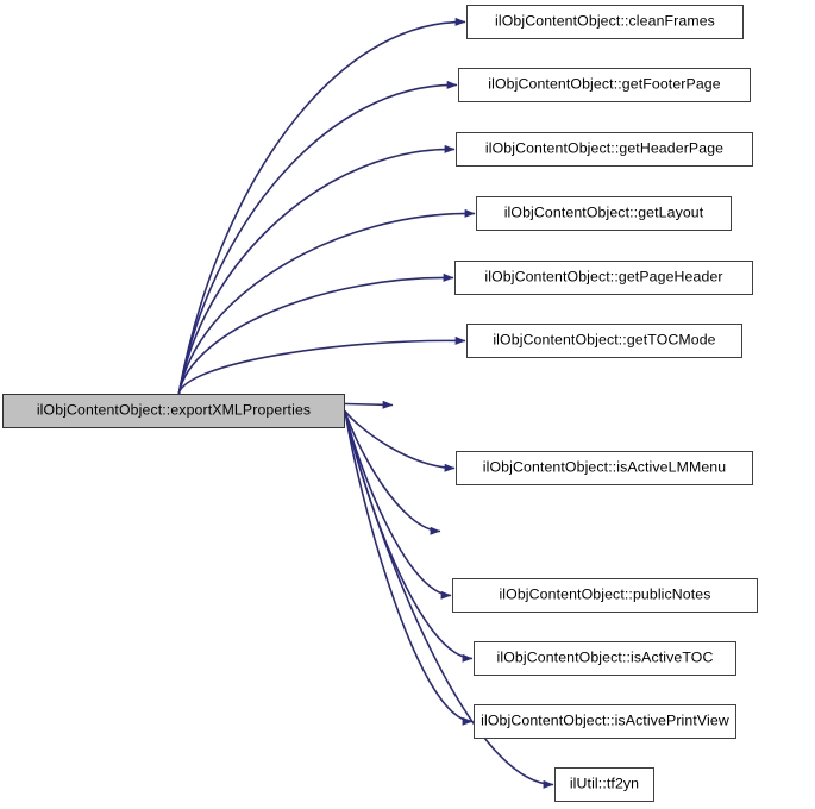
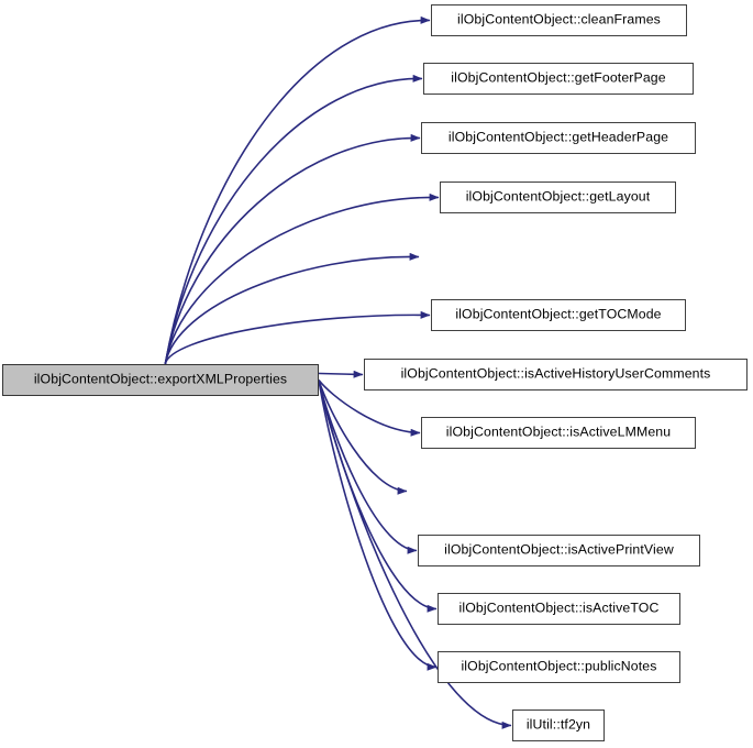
  ilObjContentObject::exportXMLProperties
  ilObjContentObject::cleanFrames
  ilObjContentObject::getFooterPage
  ilObjContentObject::getHeaderPage
  ilObjContentObject::getLayout
- ilObjContentObject::getPageHeader
  ilObjContentObject::getTOCMode
+ ilObjContentObject::isActiveHistoryUserComments
  ilObjContentObject::isActiveLMMenu
- ilObjContentObject::publicNotes
+ ilObjContentObject::isActivePrintView
  ilObjContentObject::isActiveTOC
- ilObjContentObject::isActivePrintView
+ ilObjContentObject::publicNotes
  ilUtil::tf2yn
